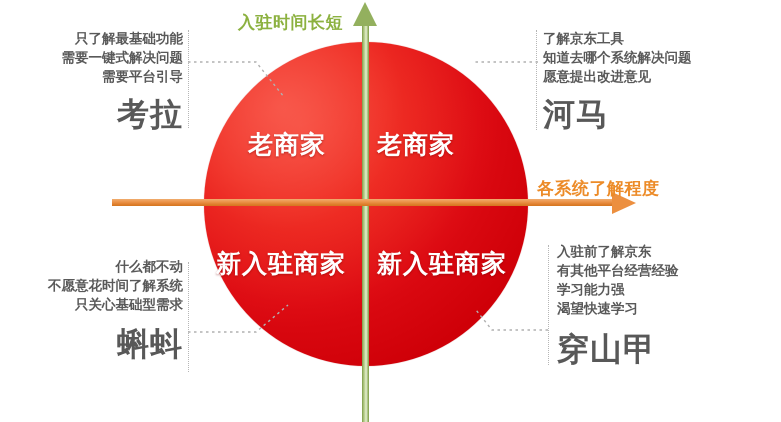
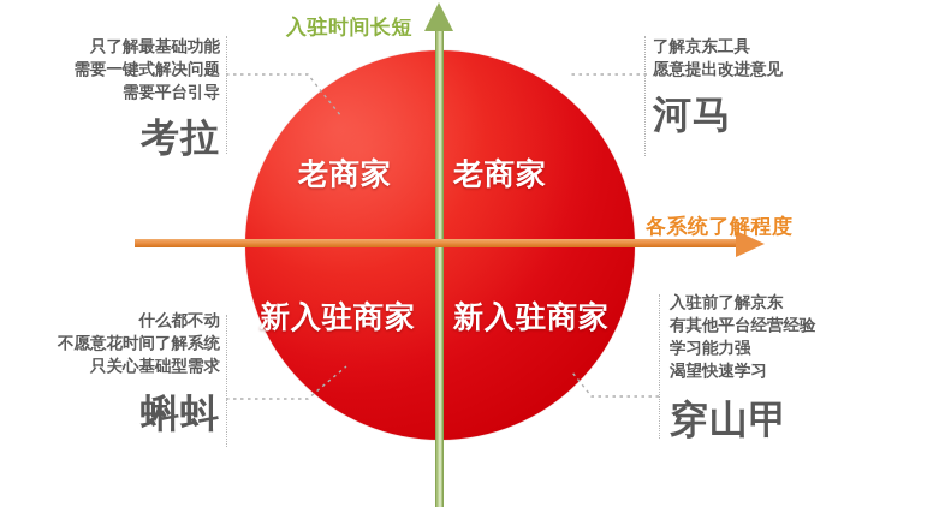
  入驻时间长短
  各系统了解程度
  老商家
  老商家
  新入驻商家
  新入驻商家
  只了解最基础功能
  需要一键式解决问题
  需要平台引导
  考拉
  了解京东工具
- 知道去哪个系统解决问题
  愿意提出改进意见
  河马
  什么都不动
  不愿意花时间了解系统
  只关心基础型需求
  蝌蚪
  入驻前了解京东
  有其他平台经营经验
  学习能力强
  渴望快速学习
  穿山甲
